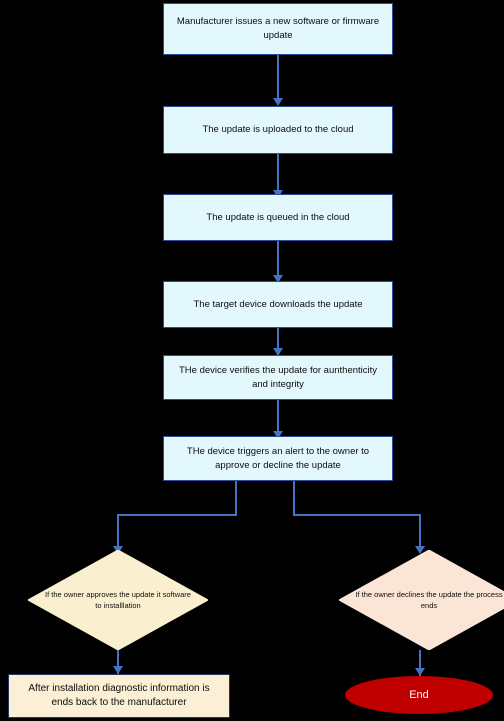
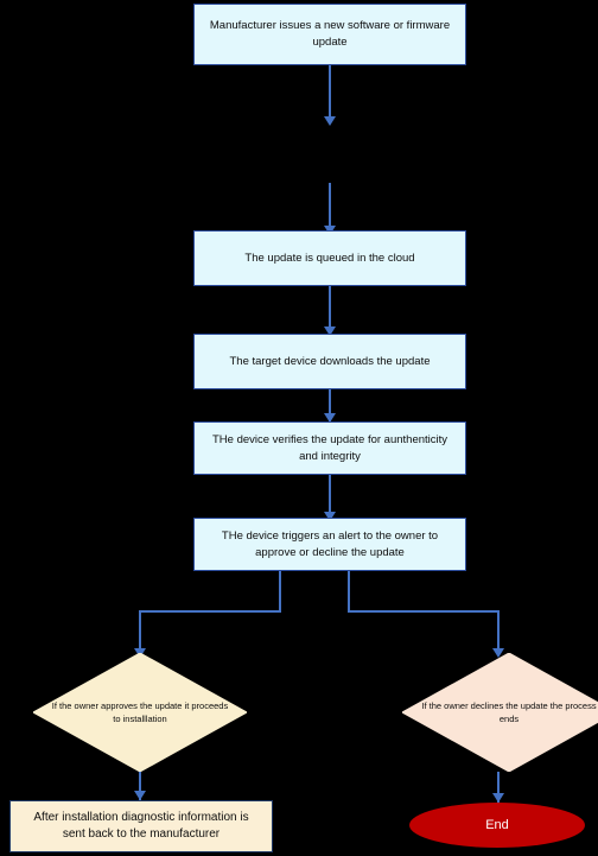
  Manufacturer issues a new software or firmware update
- The update is uploaded to the cloud
  The update is queued in the cloud
  The target device downloads the update
  THe device verifies the update for aunthenticity and integrity
  THe device triggers an alert to the owner to approve or decline the update
- If the owner approves the update it software to installlation
+ If the owner approves the update it proceeds to installlation
  If the owner declines the update the process ends
- After installation diagnostic information is ends back to the manufacturer
+ After installation diagnostic information is sent back to the manufacturer
  End
